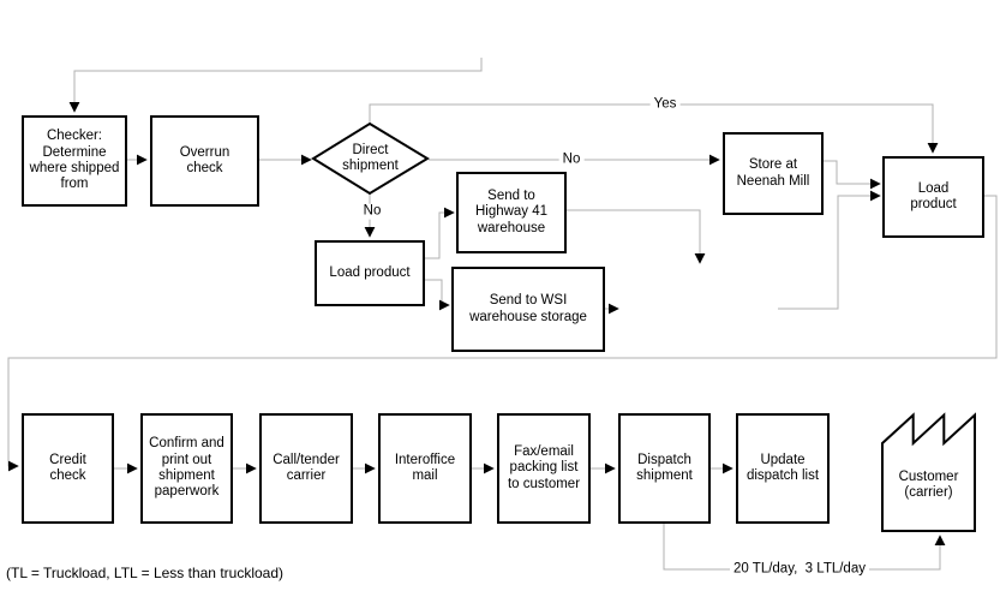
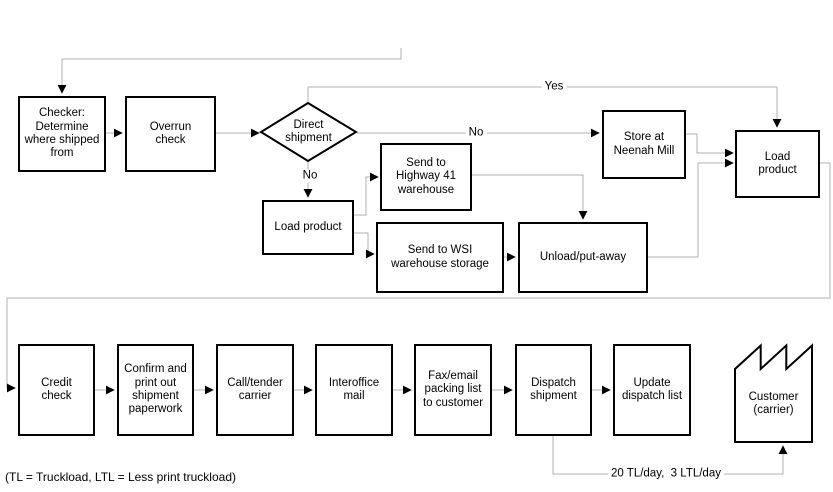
  Checker:
  Determine
  where shipped
  from
  Overrun
  check
  Direct
  shipment
  Store at
  Neenah Mill
  Load
  product
  Send to
  Highway 41
  warehouse
  Load product
  Send to WSI
  warehouse storage
+ Unload/put-away
  Credit
  check
  Confirm and
  print out
  shipment
  paperwork
  Call/tender
  carrier
  Interoffice
  mail
  Fax/email
  packing list
  to customer
  Dispatch
  shipment
  Update
  dispatch list
  Customer
  (carrier)
  Yes
  No
  No
  20 TL/day, 3 LTL/day
- (TL = Truckload, LTL = Less than truckload)
+ (TL = Truckload, LTL = Less print truckload)
